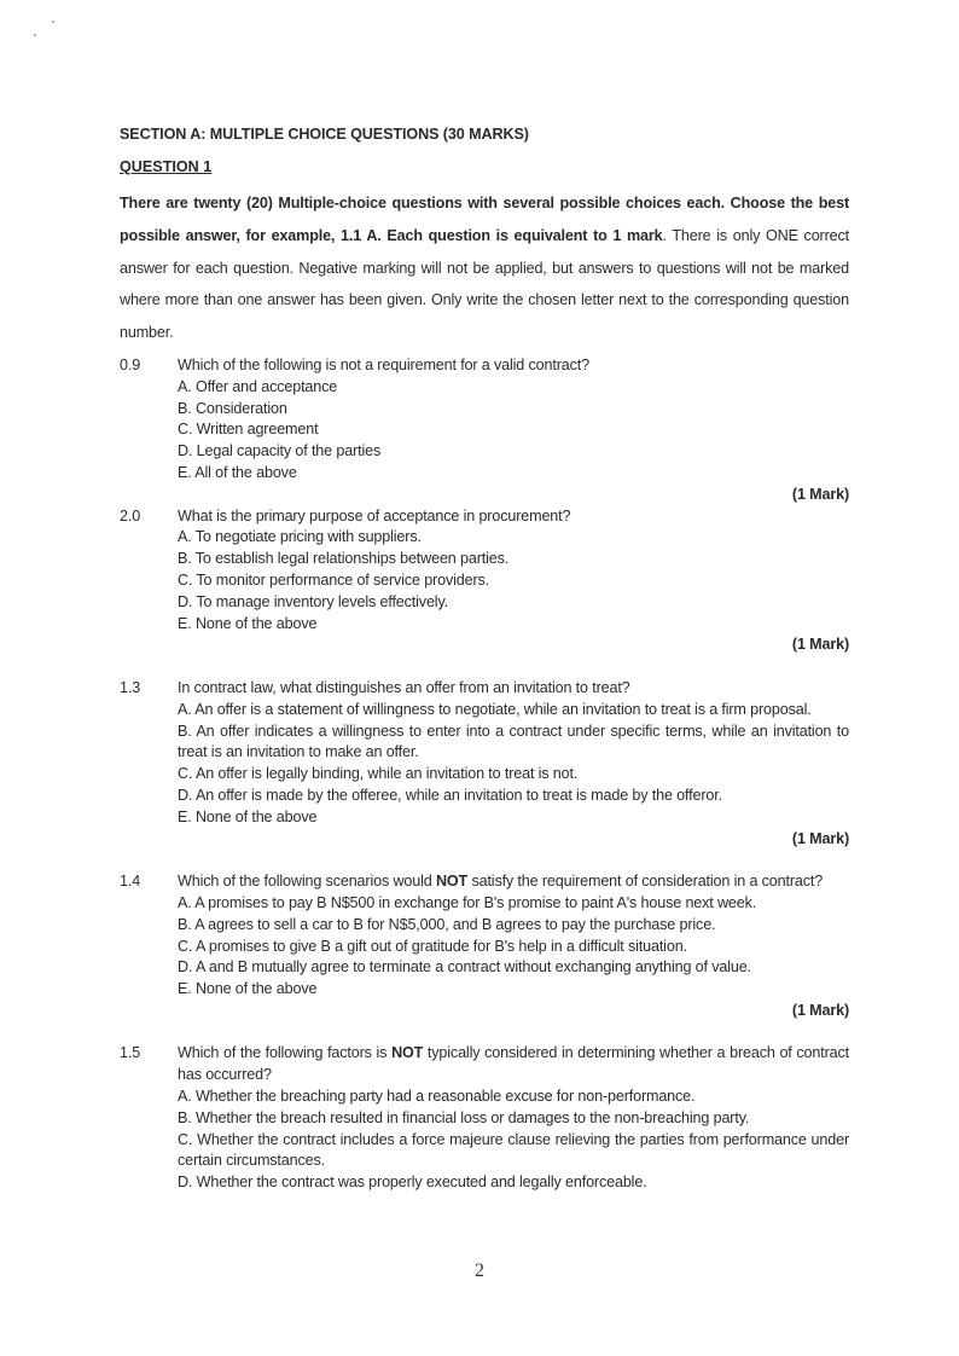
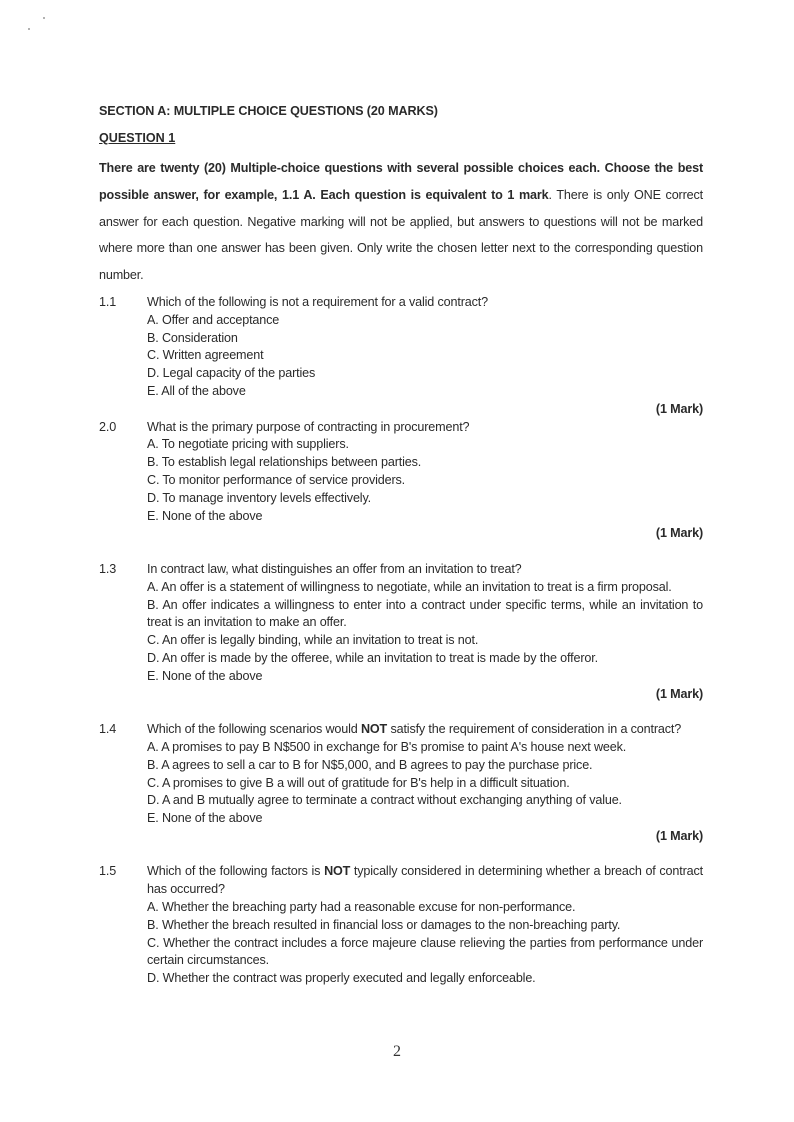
- SECTION A: MULTIPLE CHOICE QUESTIONS (30 MARKS)
+ SECTION A: MULTIPLE CHOICE QUESTIONS (20 MARKS)
  QUESTION 1
  There are twenty (20) Multiple-choice questions with several possible choices each. Choose the best possible answer, for example, 1.1 A. Each question is equivalent to 1 mark. There is only ONE correct answer for each question. Negative marking will not be applied, but answers to questions will not be marked where more than one answer has been given. Only write the chosen letter next to the corresponding question number.
- 0.9
+ 1.1
  Which of the following is not a requirement for a valid contract?
  A. Offer and acceptance
  B. Consideration
  C. Written agreement
  D. Legal capacity of the parties
  E. All of the above
  (1 Mark)
  2.0
- What is the primary purpose of acceptance in procurement?
+ What is the primary purpose of contracting in procurement?
  A. To negotiate pricing with suppliers.
  B. To establish legal relationships between parties.
  C. To monitor performance of service providers.
  D. To manage inventory levels effectively.
  E. None of the above
  (1 Mark)
  1.3
  In contract law, what distinguishes an offer from an invitation to treat?
  A. An offer is a statement of willingness to negotiate, while an invitation to treat is a firm proposal.
  B. An offer indicates a willingness to enter into a contract under specific terms, while an invitation to treat is an invitation to make an offer.
  C. An offer is legally binding, while an invitation to treat is not.
  D. An offer is made by the offeree, while an invitation to treat is made by the offeror.
  E. None of the above
  (1 Mark)
  1.4
  Which of the following scenarios would NOT satisfy the requirement of consideration in a contract?
  A. A promises to pay B N$500 in exchange for B's promise to paint A's house next week.
  B. A agrees to sell a car to B for N$5,000, and B agrees to pay the purchase price.
- C. A promises to give B a gift out of gratitude for B's help in a difficult situation.
+ C. A promises to give B a will out of gratitude for B's help in a difficult situation.
  D. A and B mutually agree to terminate a contract without exchanging anything of value.
  E. None of the above
  (1 Mark)
  1.5
  Which of the following factors is NOT typically considered in determining whether a breach of contract has occurred?
  A. Whether the breaching party had a reasonable excuse for non-performance.
  B. Whether the breach resulted in financial loss or damages to the non-breaching party.
  C. Whether the contract includes a force majeure clause relieving the parties from performance under certain circumstances.
  D. Whether the contract was properly executed and legally enforceable.
  2
